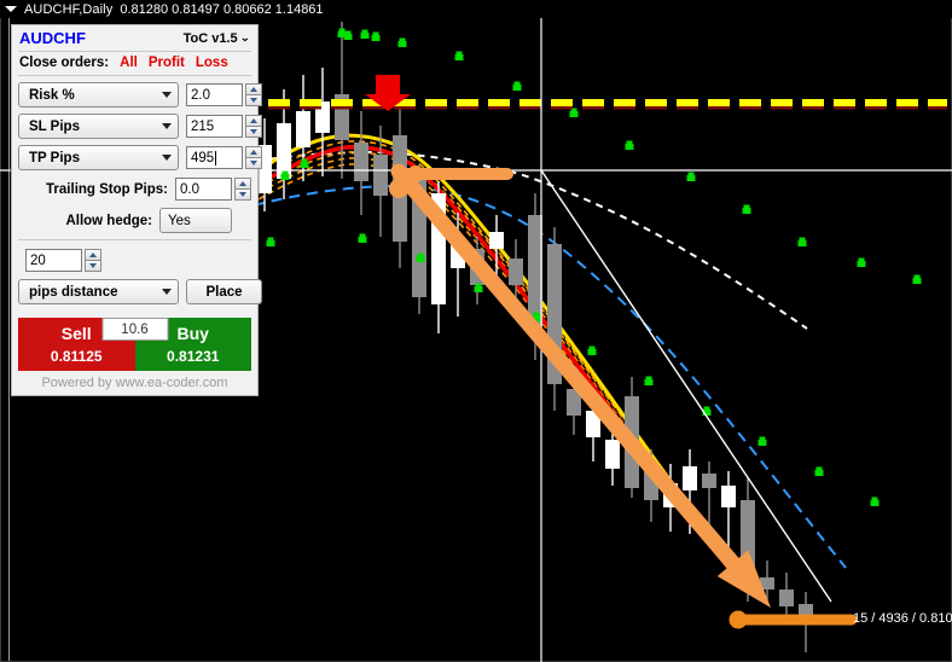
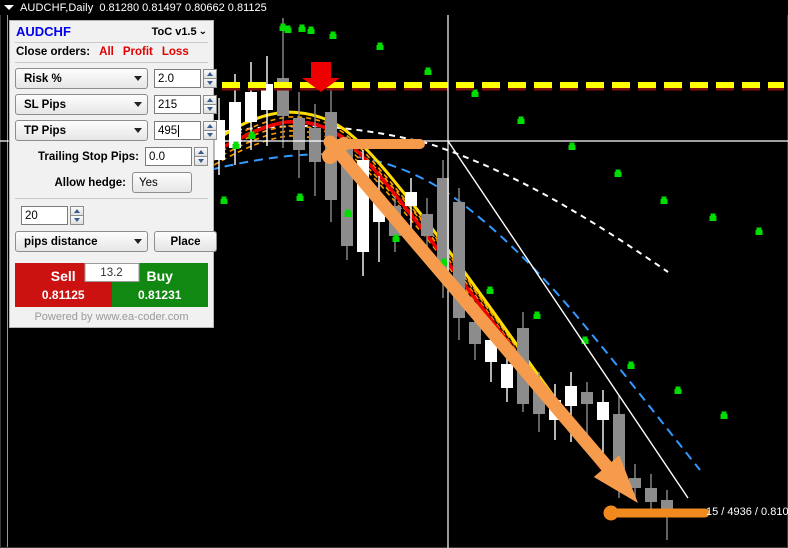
  15 / 4936 / 0.810
  AUDCHF,Daily
- 0.81280 0.81497 0.80662 1.14861
+ 0.81280 0.81497 0.80662 0.81125
  AUDCHF
  ToC v1.5
  ⌄
  Close orders:
  All
  Profit
  Loss
  Risk %
  2.0
  SL Pips
  215
  TP Pips
  495
  Trailing Stop Pips:
  0.0
  Allow hedge:
  Yes
  20
  pips distance
  Place
  Sell
  0.81125
  Buy
  0.81231
- 10.6
+ 13.2
  Powered by www.ea-coder.com
